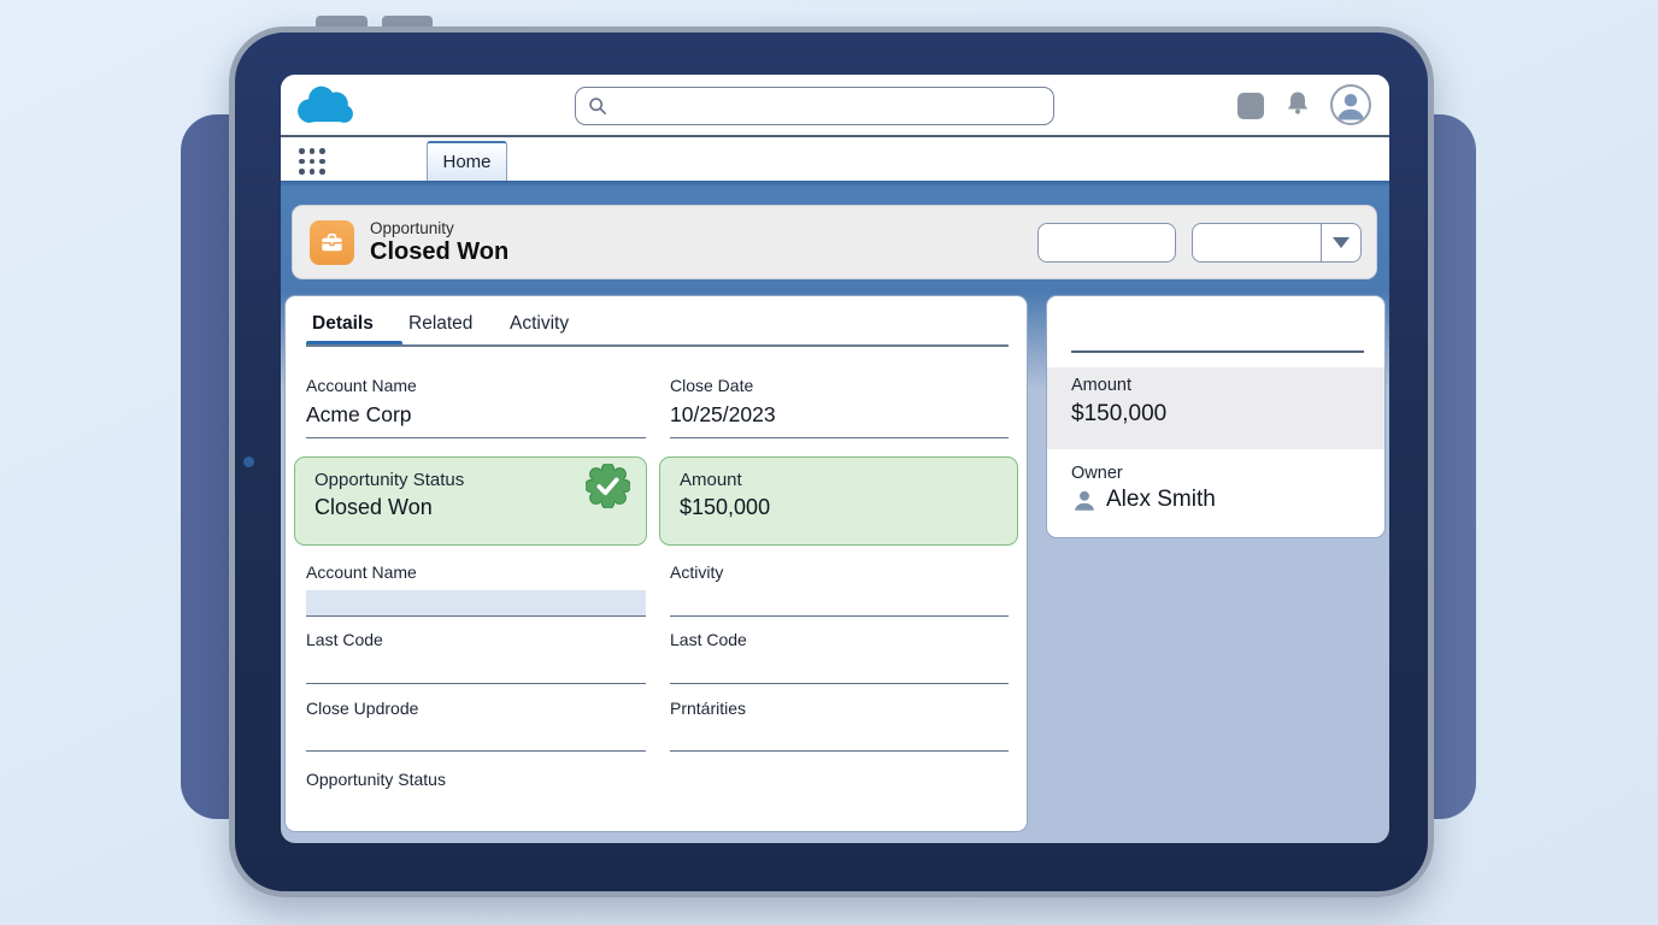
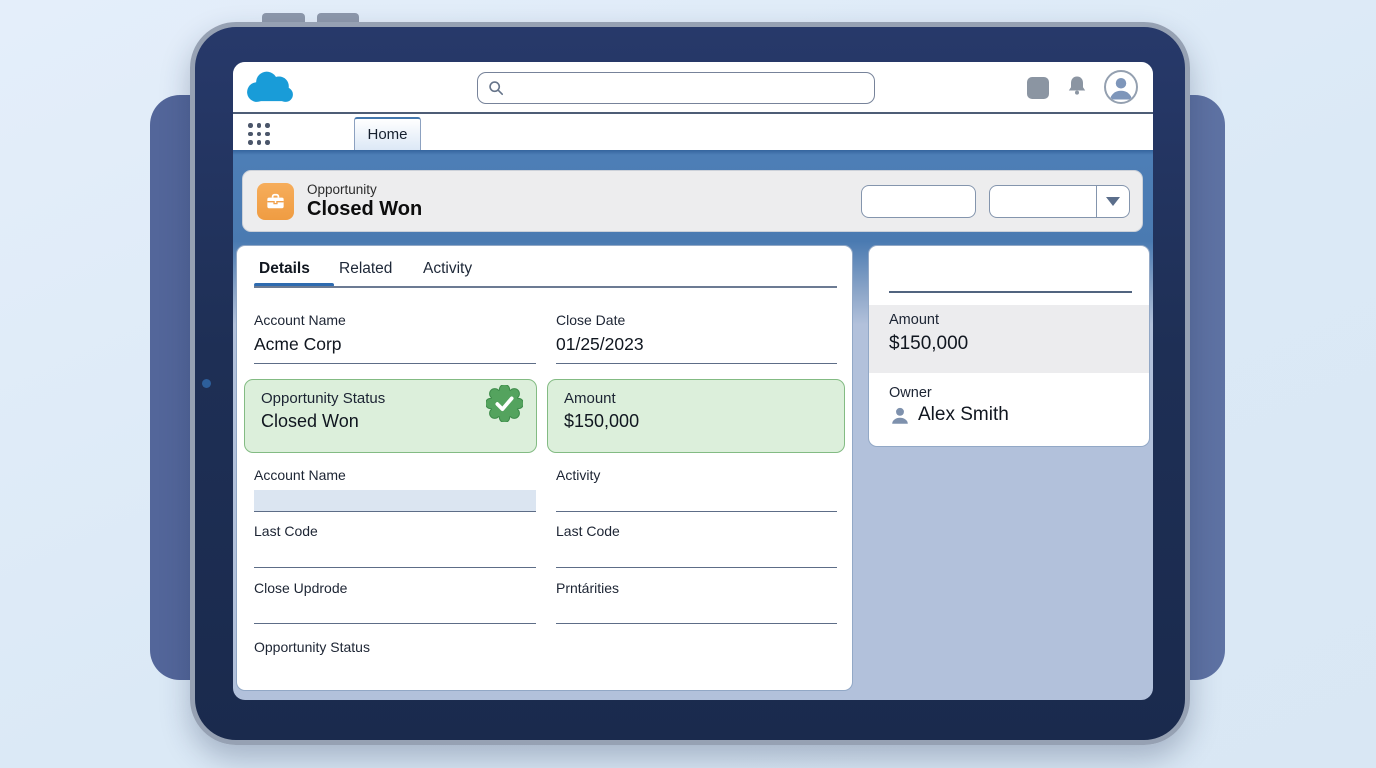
  Home
  Opportunity
  Closed Won
  Details
  Related
  Activity
  Account Name
  Acme Corp
  Close Date
- 10/25/2023
+ 01/25/2023
  Opportunity Status
  Closed Won
  Amount
  $150,000
  Account Name
  Activity
  Last Code
  Last Code
  Close Updrode
  Prntárities
  Opportunity Status
  Amount
  $150,000
  Owner
  Alex Smith
